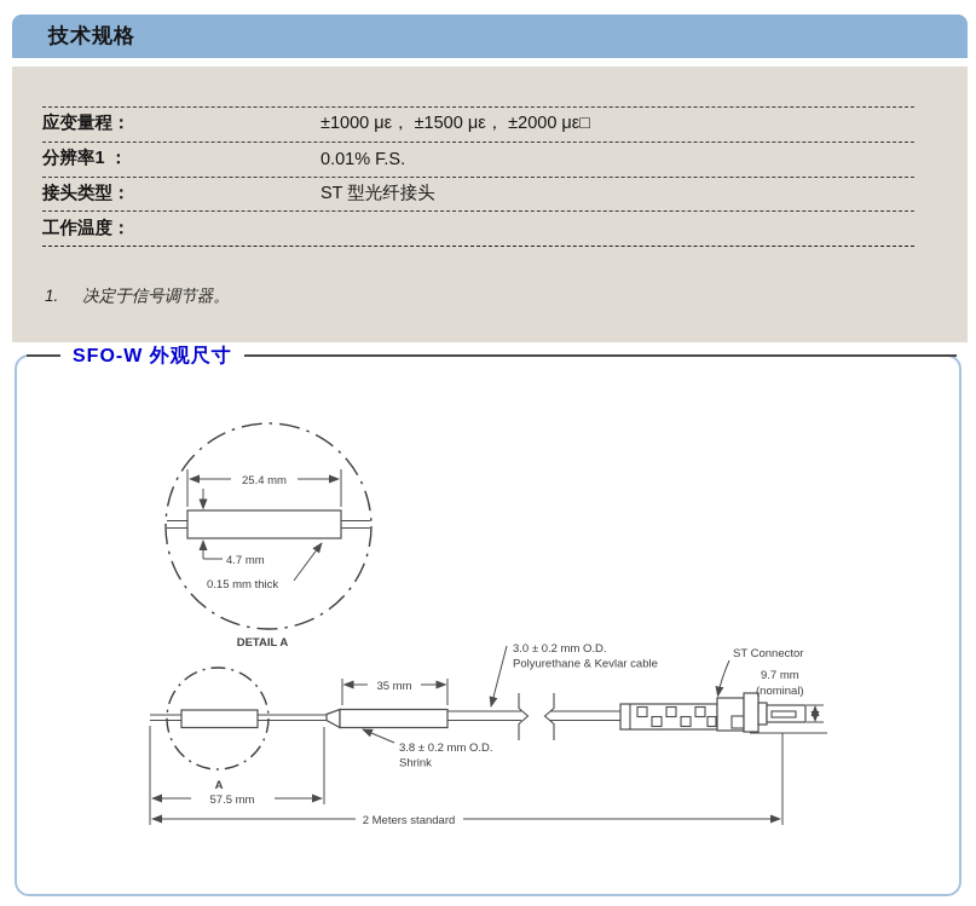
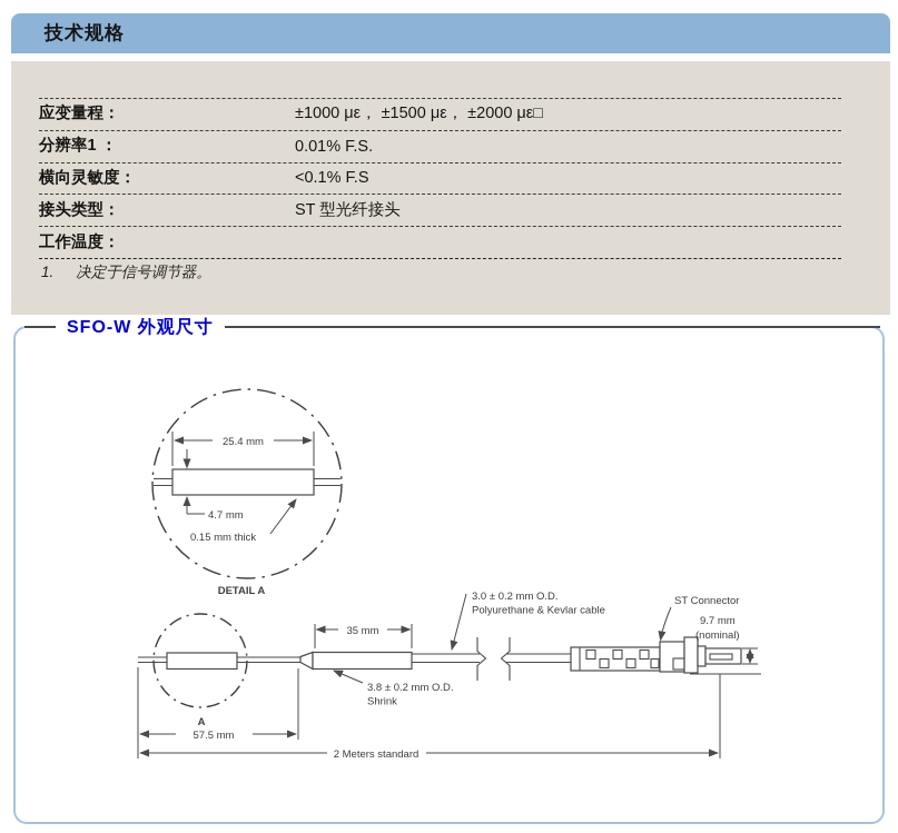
  技术规格
  应变量程：
  ±1000 με， ±1500 με， ±2000 με□
  分辨率1 ：
  0.01% F.S.
+ 横向灵敏度：
+ <0.1% F.S
  接头类型：
  ST 型光纤接头
  工作温度：
  1.
  决定于信号调节器。
  SFO-W 外观尺寸
  25.4 mm
  4.7 mm
  0.15 mm thick
  DETAIL A
  35 mm
  3.8 ± 0.2 mm O.D.
  Shrink
  3.0 ± 0.2 mm O.D.
  Polyurethane & Kevlar cable
  ST Connector
  9.7 mm
  (nominal)
  57.5 mm
  A
  2 Meters standard
